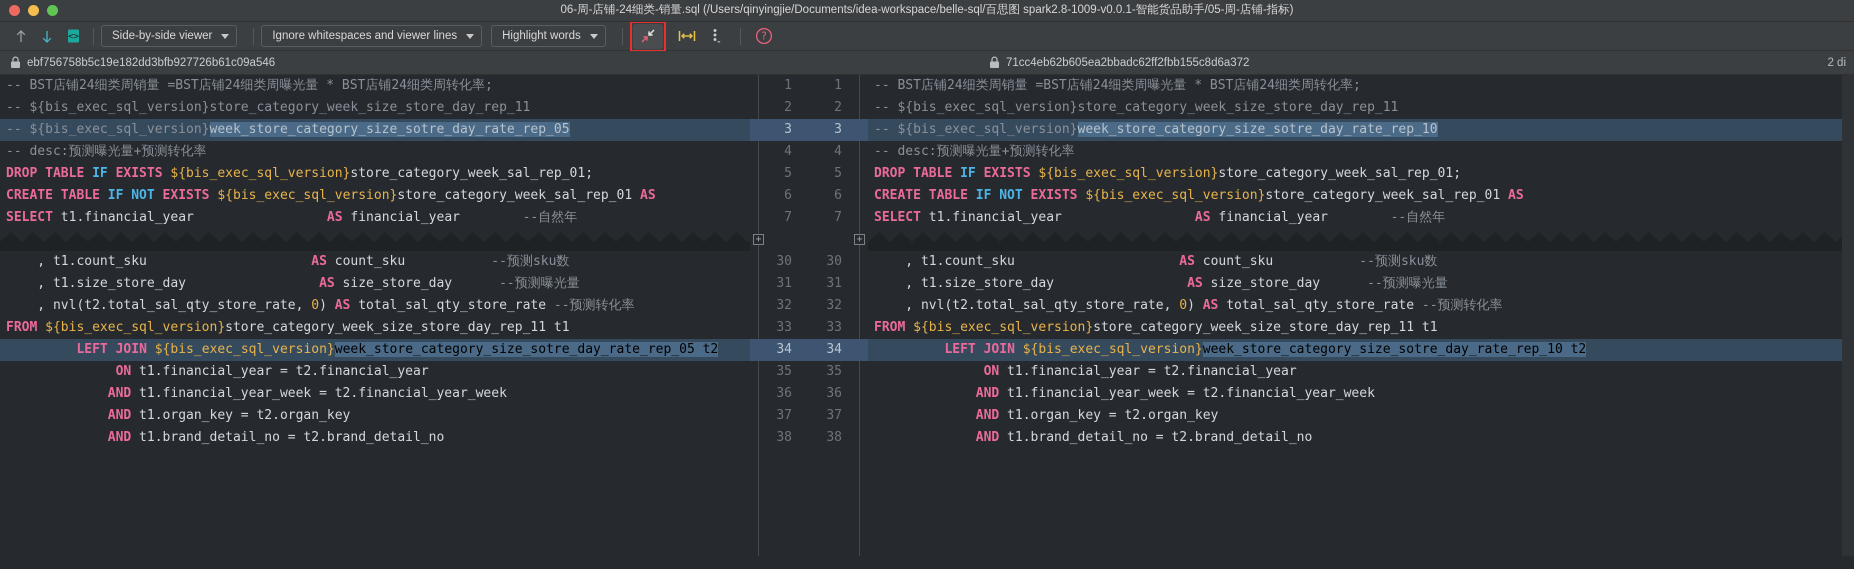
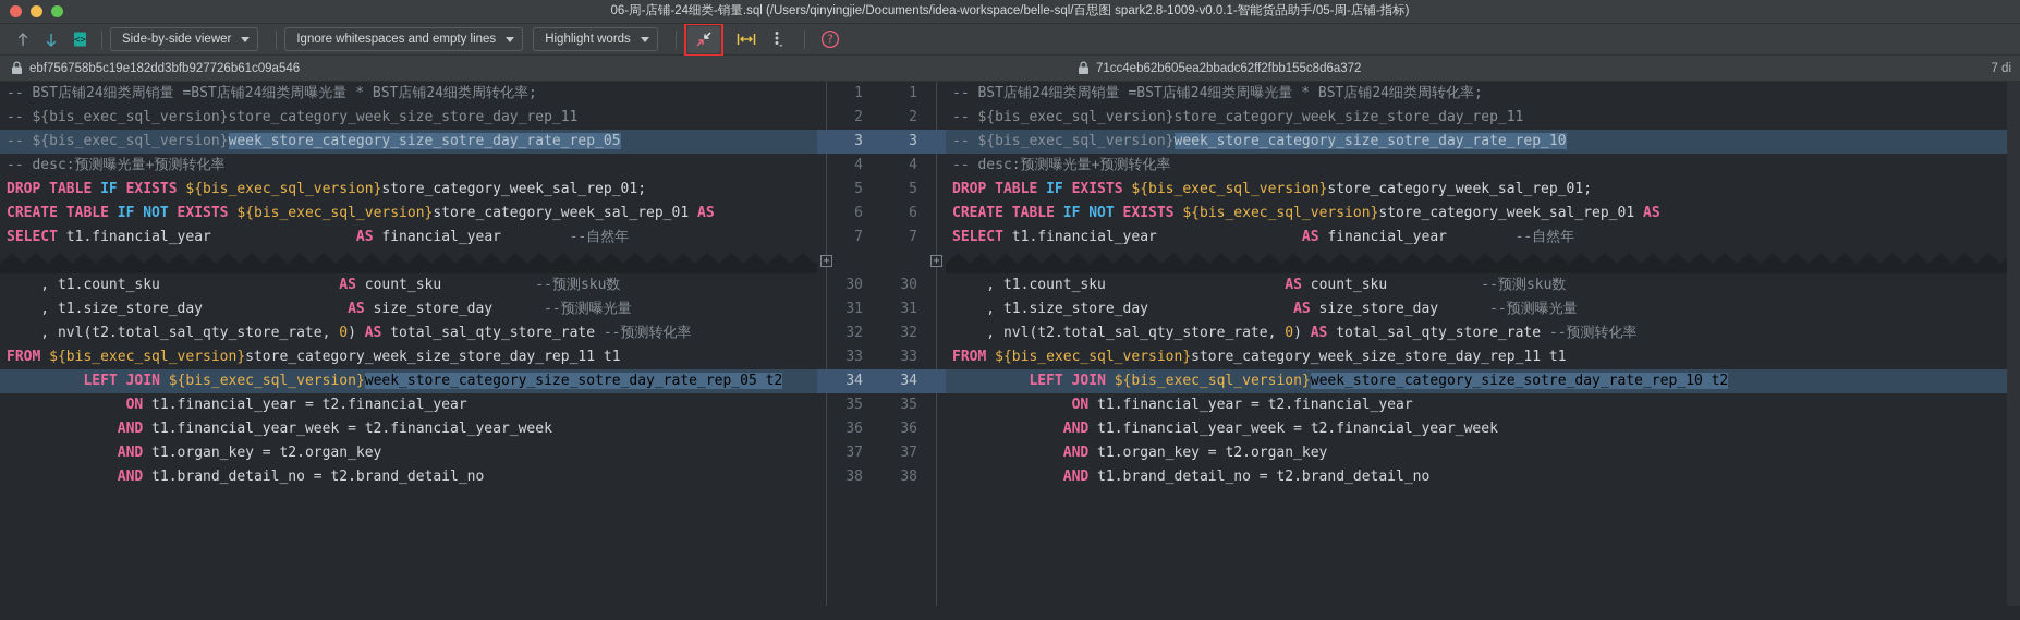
  06-周-店铺-24细类-销量.sql (/Users/qinyingjie/Documents/idea-workspace/belle-sql/百思图 spark2.8-1009-v0.0.1-智能货品助手/05-周-店铺-指标)
  <>
  Side-by-side viewer
- Ignore whitespaces and viewer lines
+ Ignore whitespaces and empty lines
  Highlight words
  ?
  ebf756758b5c19e182dd3bfb927726b61c09a546
  71cc4eb62b605ea2bbadc62ff2fbb155c8d6a372
- 2 di
+ 7 di
  -- BST店铺24细类周销量 =BST店铺24细类周曝光量 * BST店铺24细类周转化率;
  -- ${bis_exec_sql_version}store_category_week_size_store_day_rep_11
  -- ${bis_exec_sql_version}week_store_category_size_sotre_day_rate_rep_05
  -- desc:预测曝光量+预测转化率
  DROP TABLE IF EXISTS ${bis_exec_sql_version}store_category_week_sal_rep_01;
  CREATE TABLE IF NOT EXISTS ${bis_exec_sql_version}store_category_week_sal_rep_01 AS
  SELECT t1.financial_year AS financial_year --自然年
  , t1.count_sku AS count_sku --预测sku数
  , t1.size_store_day AS size_store_day --预测曝光量
  , nvl(t2.total_sal_qty_store_rate, 0) AS total_sal_qty_store_rate --预测转化率
  FROM ${bis_exec_sql_version}store_category_week_size_store_day_rep_11 t1
  LEFT JOIN ${bis_exec_sql_version}week_store_category_size_sotre_day_rate_rep_05 t2
  ON t1.financial_year = t2.financial_year
  AND t1.financial_year_week = t2.financial_year_week
  AND t1.organ_key = t2.organ_key
  AND t1.brand_detail_no = t2.brand_detail_no
  1
  1
  2
  2
  3
  3
  4
  4
  5
  5
  6
  6
  7
  7
  +
  +
  30
  30
  31
  31
  32
  32
  33
  33
  34
  34
  35
  35
  36
  36
  37
  37
  38
  38
  -- BST店铺24细类周销量 =BST店铺24细类周曝光量 * BST店铺24细类周转化率;
  -- ${bis_exec_sql_version}store_category_week_size_store_day_rep_11
  -- ${bis_exec_sql_version}week_store_category_size_sotre_day_rate_rep_10
  -- desc:预测曝光量+预测转化率
  DROP TABLE IF EXISTS ${bis_exec_sql_version}store_category_week_sal_rep_01;
  CREATE TABLE IF NOT EXISTS ${bis_exec_sql_version}store_category_week_sal_rep_01 AS
  SELECT t1.financial_year AS financial_year --自然年
  , t1.count_sku AS count_sku --预测sku数
  , t1.size_store_day AS size_store_day --预测曝光量
  , nvl(t2.total_sal_qty_store_rate, 0) AS total_sal_qty_store_rate --预测转化率
  FROM ${bis_exec_sql_version}store_category_week_size_store_day_rep_11 t1
  LEFT JOIN ${bis_exec_sql_version}week_store_category_size_sotre_day_rate_rep_10 t2
  ON t1.financial_year = t2.financial_year
  AND t1.financial_year_week = t2.financial_year_week
  AND t1.organ_key = t2.organ_key
  AND t1.brand_detail_no = t2.brand_detail_no
